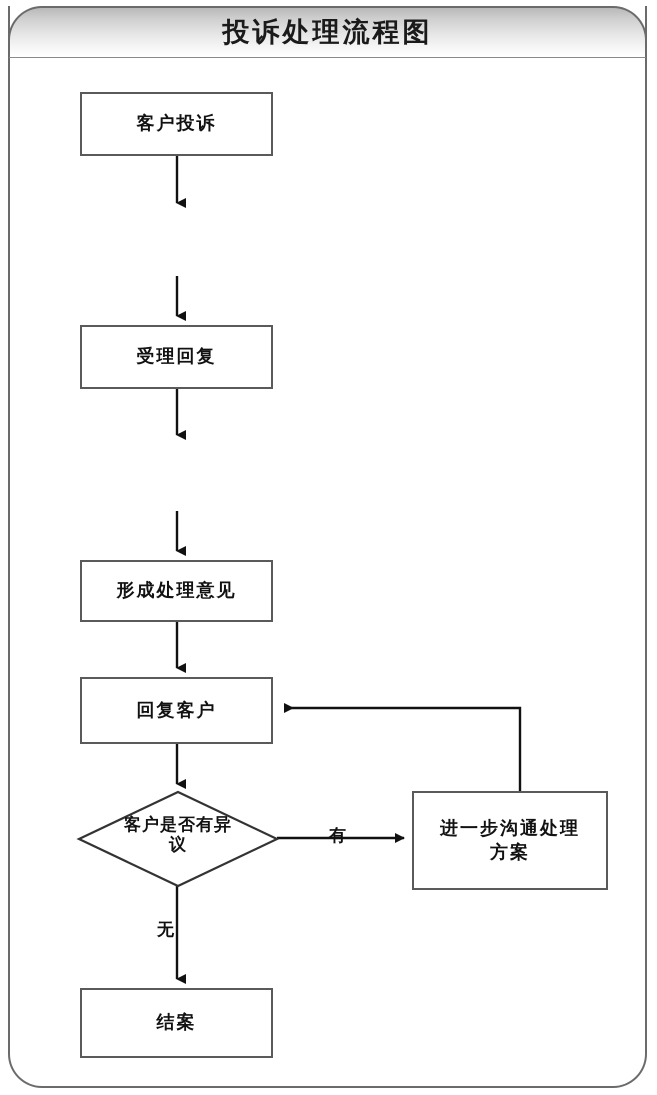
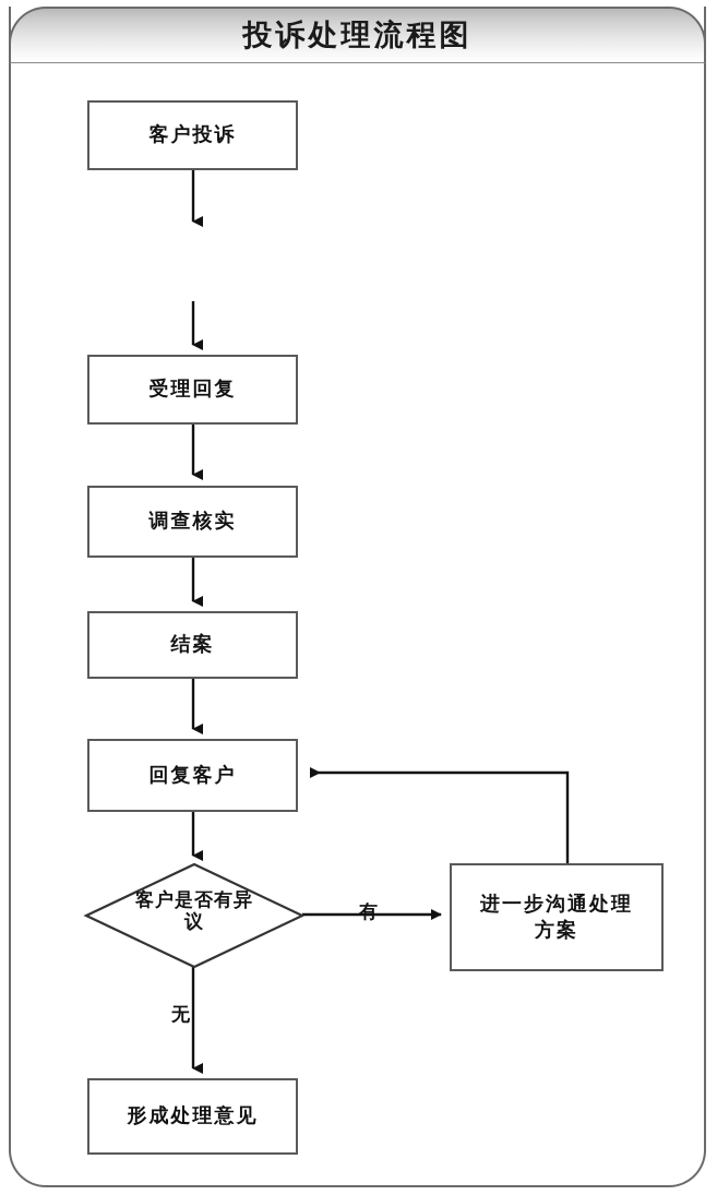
  投诉处理流程图
  客户投诉
  受理回复
+ 调查核实
- 形成处理意见
+ 结案
  回复客户
  客户是否有异
  议
  进一步沟通处理
  方案
- 结案
+ 形成处理意见
  有
  无
